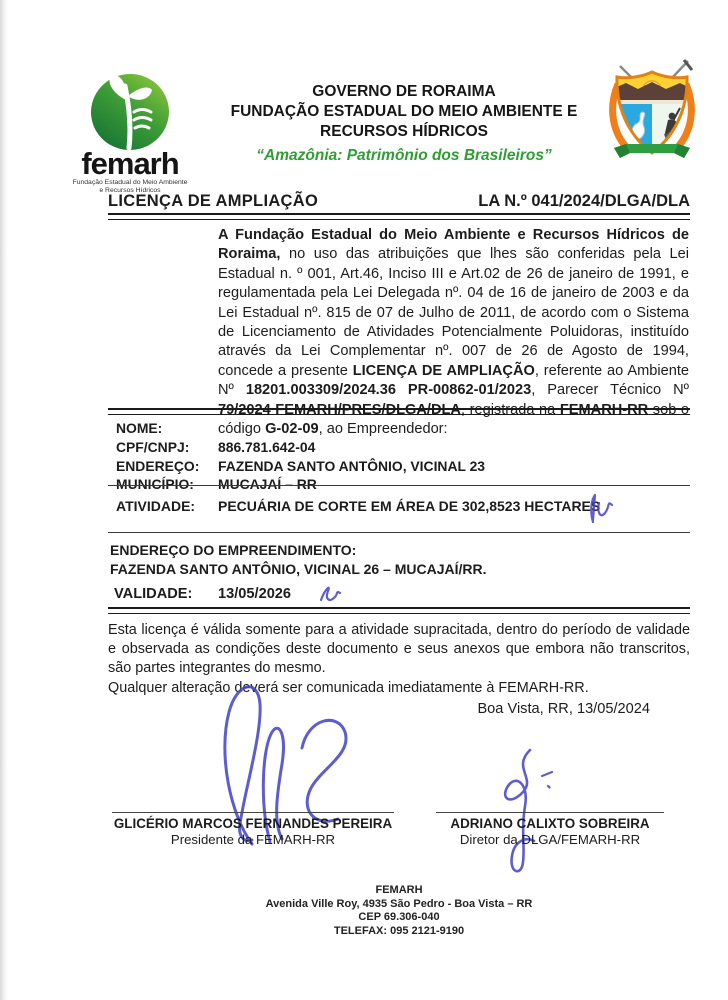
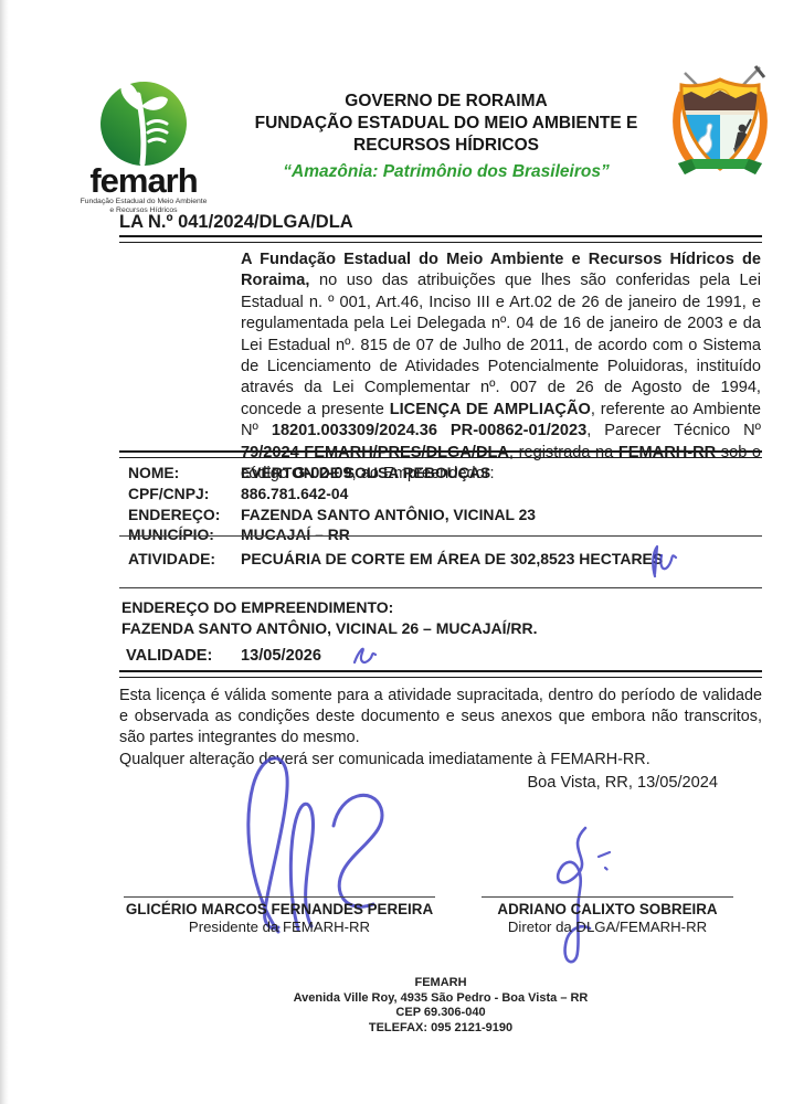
  femarh
  GOVERNO DE RORAIMA
  FUNDAÇÃO ESTADUAL DO MEIO AMBIENTE E
  RECURSOS HÍDRICOS
  “Amazônia: Patrimônio dos Brasileiros”
- LICENÇA DE AMPLIAÇÃO
  LA N.º 041/2024/DLGA/DLA
  A Fundação Estadual do Meio Ambiente e Recursos Hídricos de Roraima, no uso das atribuições que lhes são conferidas pela Lei Estadual n. º 001, Art.46, Inciso III e Art.02 de 26 de janeiro de 1991, e regulamentada pela Lei Delegada nº. 04 de 16 de janeiro de 2003 e da Lei Estadual nº. 815 de 07 de Julho de 2011, de acordo com o Sistema de Licenciamento de Atividades Potencialmente Poluidoras, instituído através da Lei Complementar nº. 007 de 26 de Agosto de 1994, concede a presente LICENÇA DE AMPLIAÇÃO, referente ao Ambiente Nº 18201.003309/2024.36 PR-00862-01/2023, Parecer Técnico Nº 79/2024 FEMARH/PRES/DLGA/DLA, registrada na FEMARH-RR sob o código G-02-09, ao Empreendedor:
  NOME:
+ EVERTON DE SOUSA REBOUÇAS
  CPF/CNPJ:
  886.781.642-04
  ENDEREÇO:
  FAZENDA SANTO ANTÔNIO, VICINAL 23
  MUNICÍPIO:
  MUCAJAÍ – RR
  ATIVIDADE:
  PECUÁRIA DE CORTE EM ÁREA DE 302,8523 HECTARES
  ENDEREÇO DO EMPREENDIMENTO:
  FAZENDA SANTO ANTÔNIO, VICINAL 26 – MUCAJAÍ/RR.
  VALIDADE:
  13/05/2026
  Esta licença é válida somente para a atividade supracitada, dentro do período de validade e observada as condições deste documento e seus anexos que embora não transcritos, são partes integrantes do mesmo.
  Qualquer alteração deverá ser comunicada imediatamente à FEMARH-RR.
  Boa Vista, RR, 13/05/2024
  GLICÉRIO MARCOS FERNANDES PEREIRA
  Presidente da FEMARH-RR
  ADRIANO CALIXTO SOBREIRA
  Diretor da DLGA/FEMARH-RR
  FEMARH
  Avenida Ville Roy, 4935 São Pedro - Boa Vista – RR
  CEP 69.306-040
  TELEFAX: 095 2121-9190
